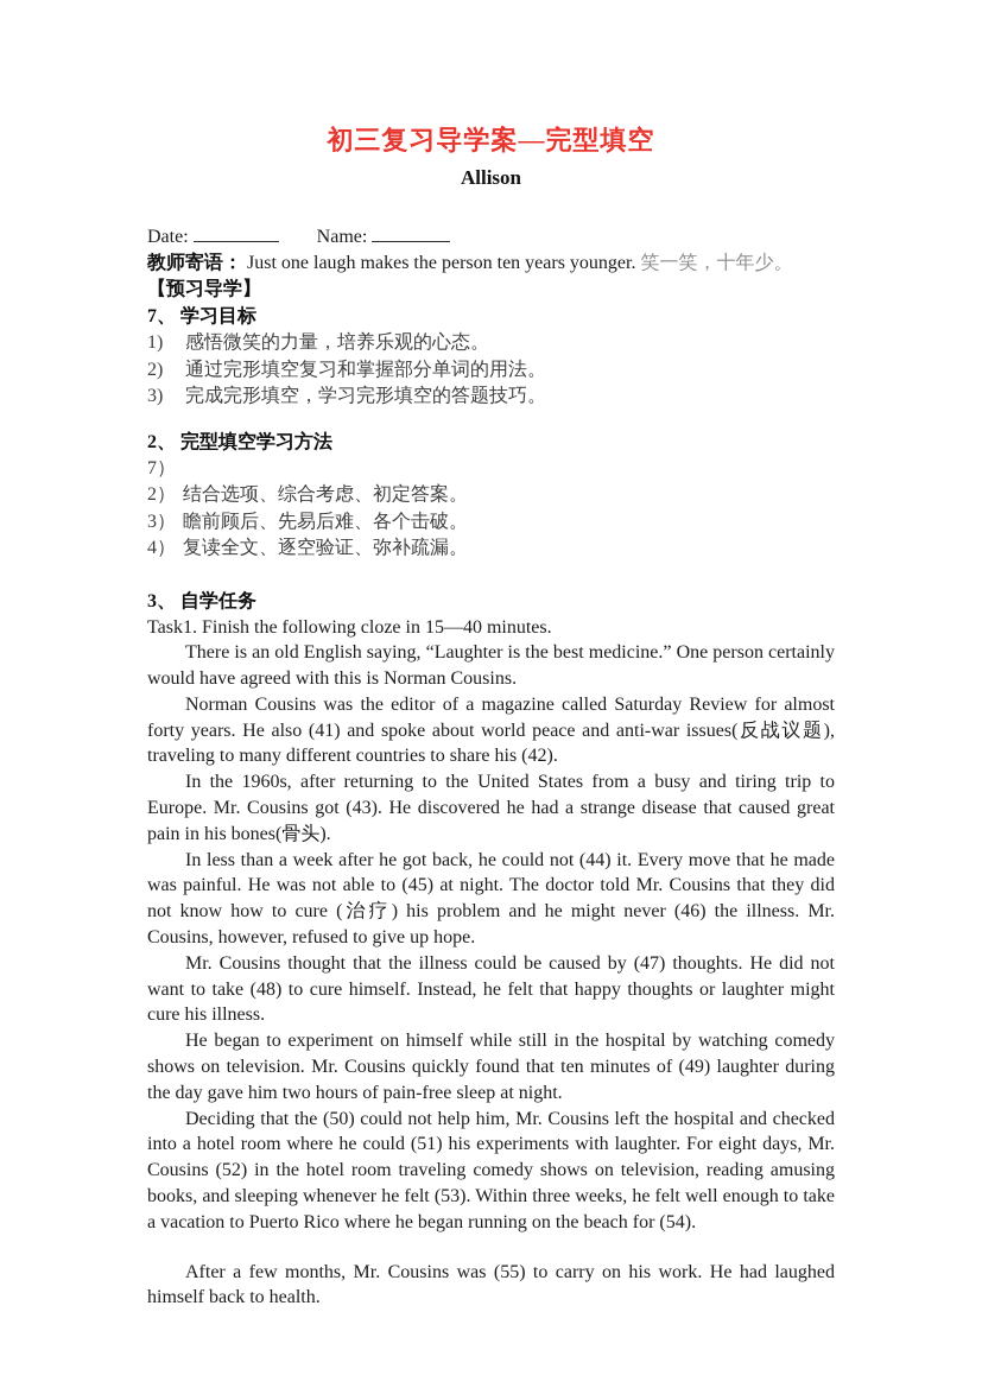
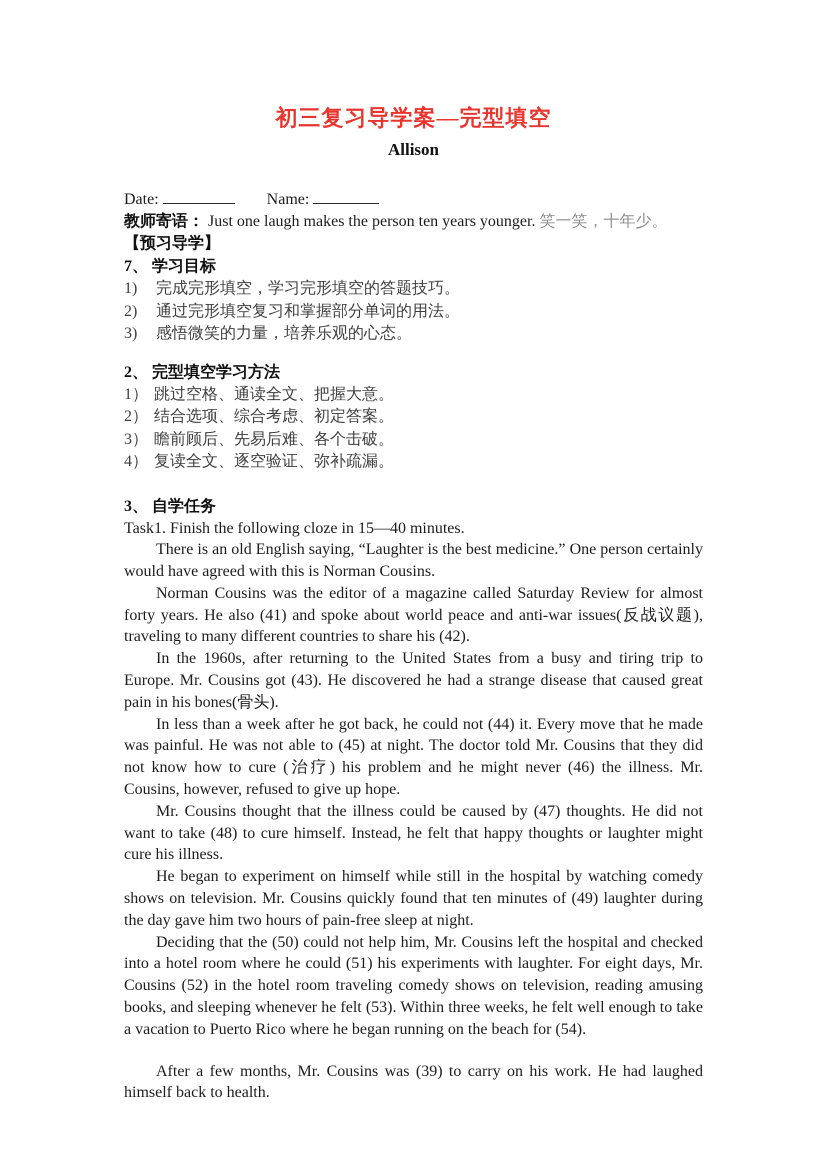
  初三复习导学案—完型填空
  Allison
  Date: Name:
  教师寄语： Just one laugh makes the person ten years younger. 笑一笑，十年少。
  【预习导学】
  7、 学习目标
  1)
- 感悟微笑的力量，培养乐观的心态。
+ 完成完形填空，学习完形填空的答题技巧。
  2)
  通过完形填空复习和掌握部分单词的用法。
  3)
- 完成完形填空，学习完形填空的答题技巧。
+ 感悟微笑的力量，培养乐观的心态。
  2、 完型填空学习方法
- 7）
+ 1）
+ 跳过空格、通读全文、把握大意。
  2）
  结合选项、综合考虑、初定答案。
  3）
  瞻前顾后、先易后难、各个击破。
  4）
  复读全文、逐空验证、弥补疏漏。
  3、 自学任务
  Task1. Finish the following cloze in 15—40 minutes.
  There is an old English saying, “Laughter is the best medicine.” One person certainly would have agreed with this is Norman Cousins.
  Norman Cousins was the editor of a magazine called Saturday Review for almost forty years. He also (41) and spoke about world peace and anti-war issues(反战议题), traveling to many different countries to share his (42).
  In the 1960s, after returning to the United States from a busy and tiring trip to Europe. Mr. Cousins got (43). He discovered he had a strange disease that caused great pain in his bones(骨头).
  In less than a week after he got back, he could not (44) it. Every move that he made was painful. He was not able to (45) at night. The doctor told Mr. Cousins that they did not know how to cure (治疗) his problem and he might never (46) the illness. Mr. Cousins, however, refused to give up hope.
  Mr. Cousins thought that the illness could be caused by (47) thoughts. He did not want to take (48) to cure himself. Instead, he felt that happy thoughts or laughter might cure his illness.
  He began to experiment on himself while still in the hospital by watching comedy shows on television. Mr. Cousins quickly found that ten minutes of (49) laughter during the day gave him two hours of pain-free sleep at night.
  Deciding that the (50) could not help him, Mr. Cousins left the hospital and checked into a hotel room where he could (51) his experiments with laughter. For eight days, Mr. Cousins (52) in the hotel room traveling comedy shows on television, reading amusing books, and sleeping whenever he felt (53). Within three weeks, he felt well enough to take a vacation to Puerto Rico where he began running on the beach for (54).
- After a few months, Mr. Cousins was (55) to carry on his work. He had laughed himself back to health.
+ After a few months, Mr. Cousins was (39) to carry on his work. He had laughed himself back to health.
